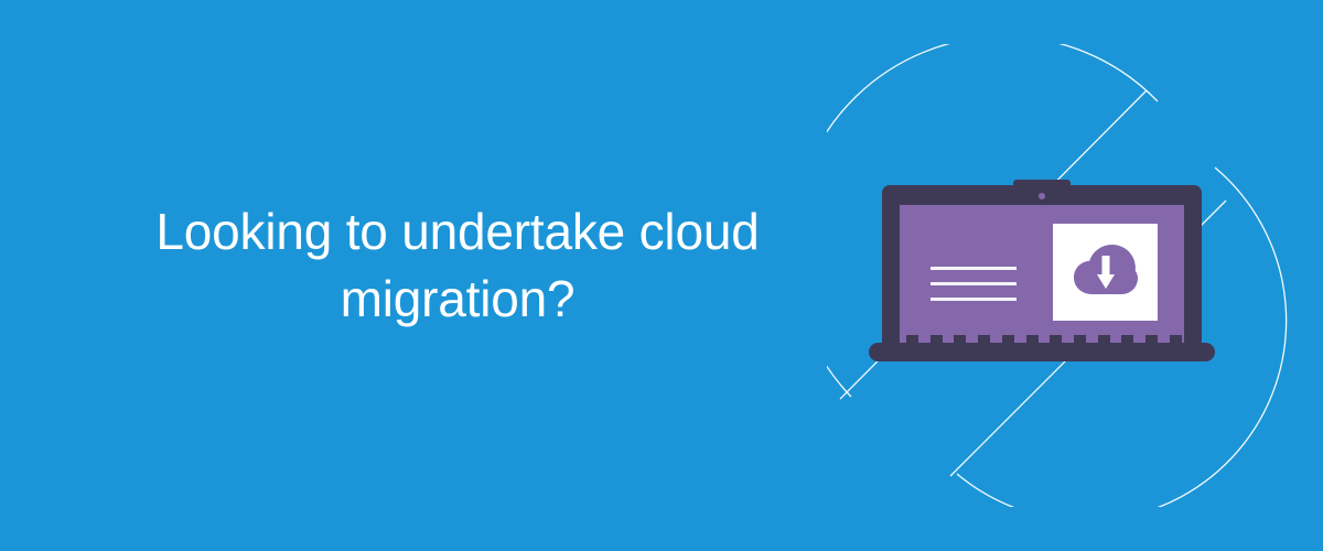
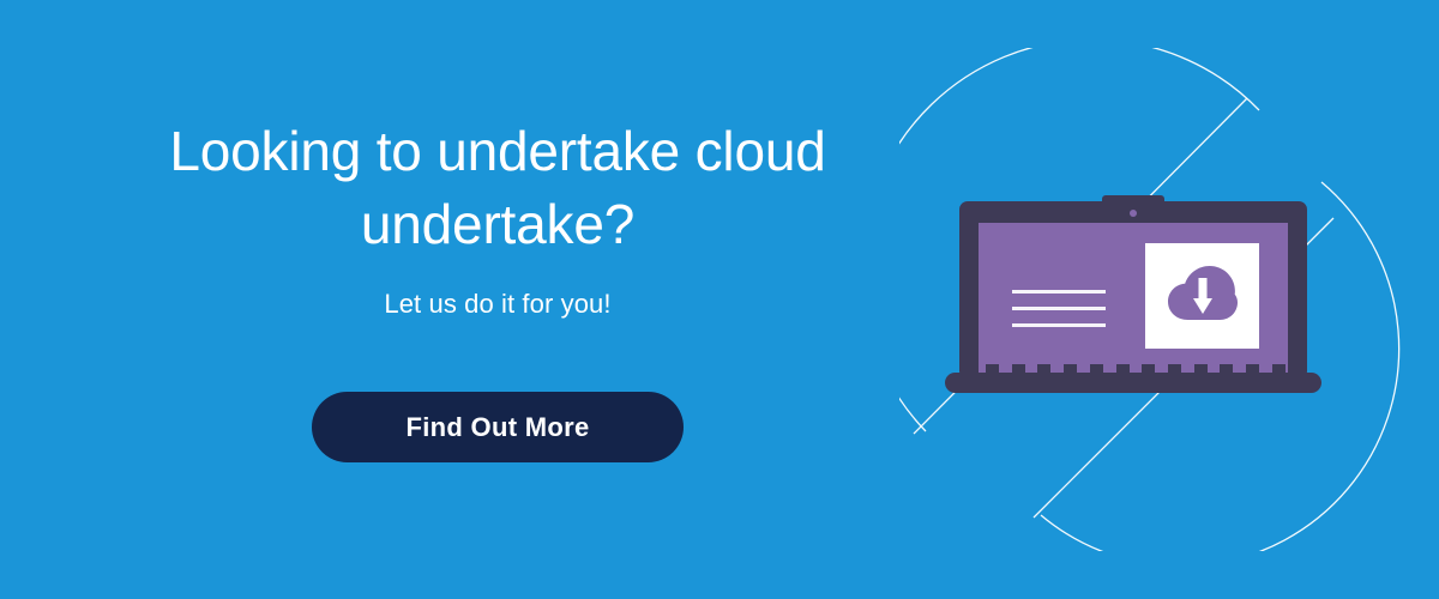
- Looking to undertake cloud migration?
+ Looking to undertake cloud undertake?
+ Let us do it for you!
+ Find Out More
